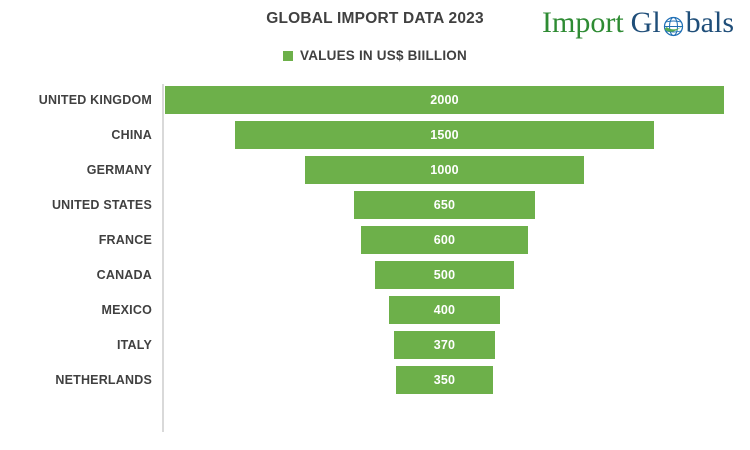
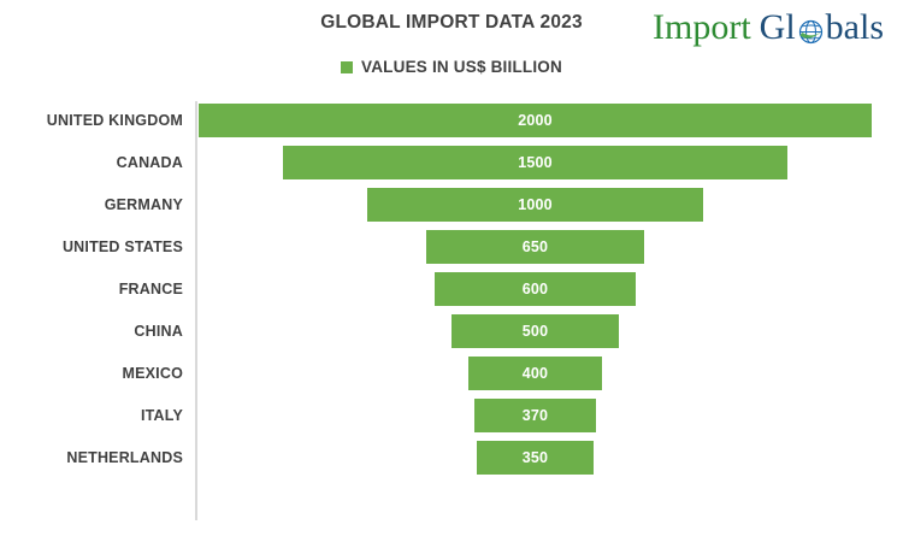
  GLOBAL IMPORT DATA 2023
  VALUES IN US$ BIILLION
  Import
  Gl
  bals
  UNITED KINGDOM
  2000
- CHINA
+ CANADA
  1500
  GERMANY
  1000
  UNITED STATES
  650
  FRANCE
  600
- CANADA
+ CHINA
  500
  MEXICO
  400
  ITALY
  370
  NETHERLANDS
  350
